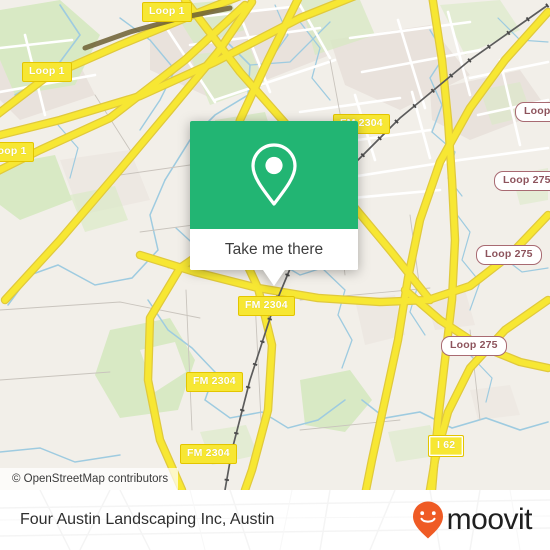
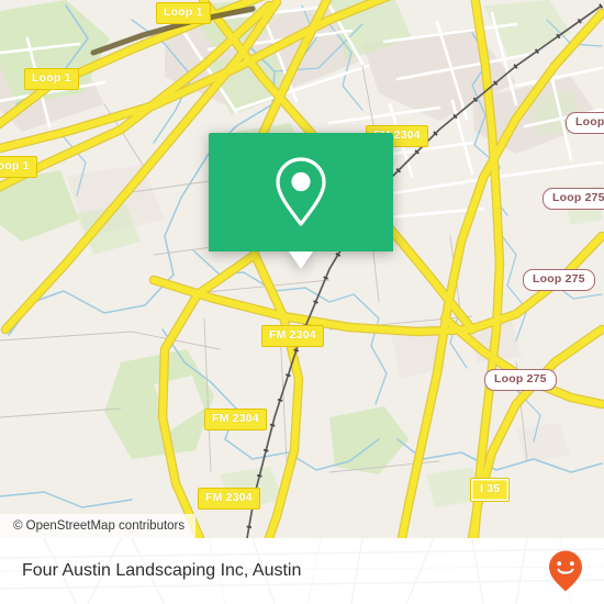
  Loop 1
  Loop 1
  oop 1
  FM 2304
  FM 2304
  FM 2304
- I 62
+ I 35
  Loop
  Loop 275
  Loop 275
  Loop 275
- Take me there
  © OpenStreetMap contributors
  Four Austin Landscaping Inc, Austin
- moovit
